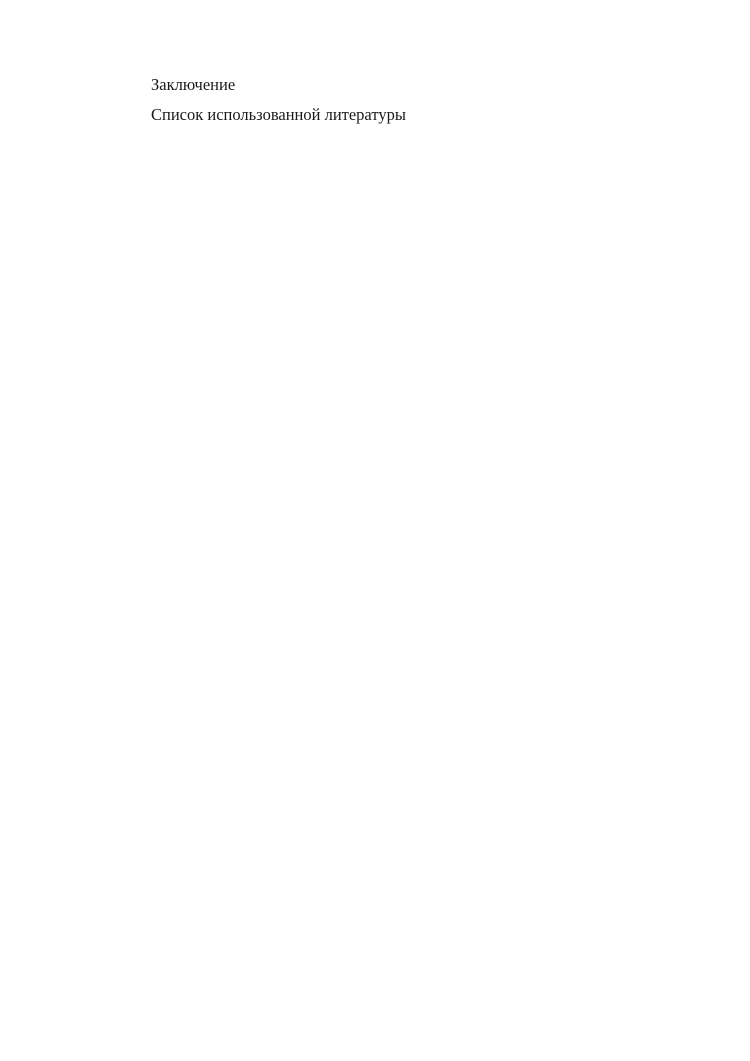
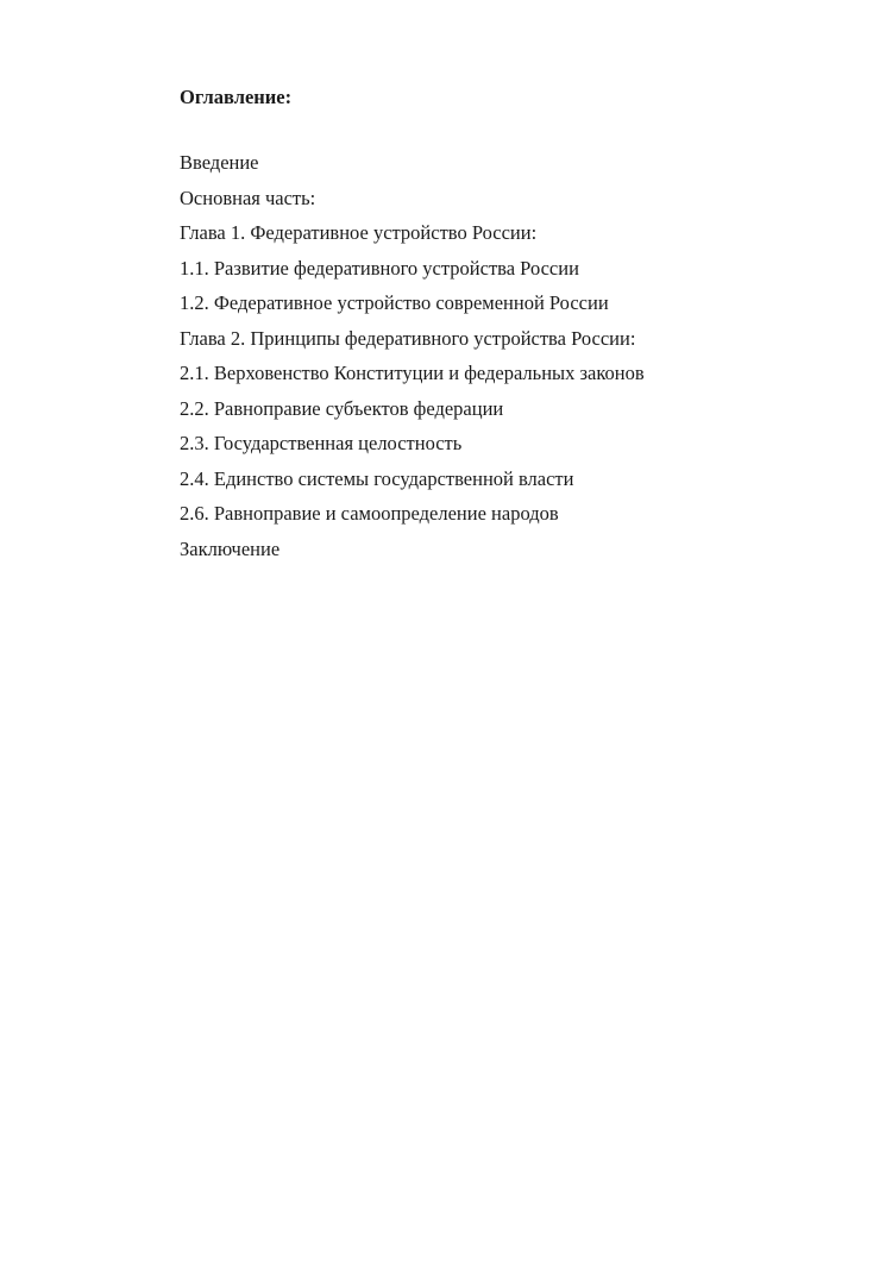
+ Оглавление:
+ Введение
+ Основная часть:
+ Глава 1. Федеративное устройство России:
+ 1.1. Развитие федеративного устройства России
+ 1.2. Федеративное устройство современной России
+ Глава 2. Принципы федеративного устройства России:
+ 2.1. Верховенство Конституции и федеральных законов
+ 2.2. Равноправие субъектов федерации
+ 2.3. Государственная целостность
+ 2.4. Единство системы государственной власти
+ 2.6. Равноправие и самоопределение народов
  Заключение
- Список использованной литературы
